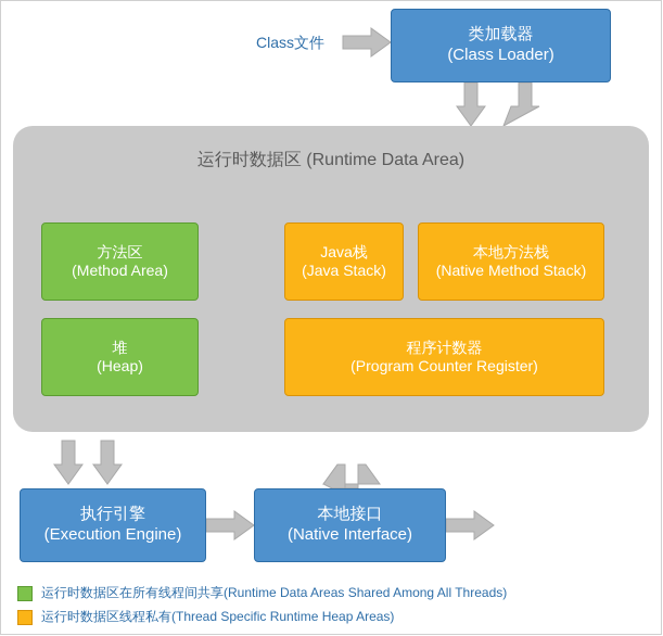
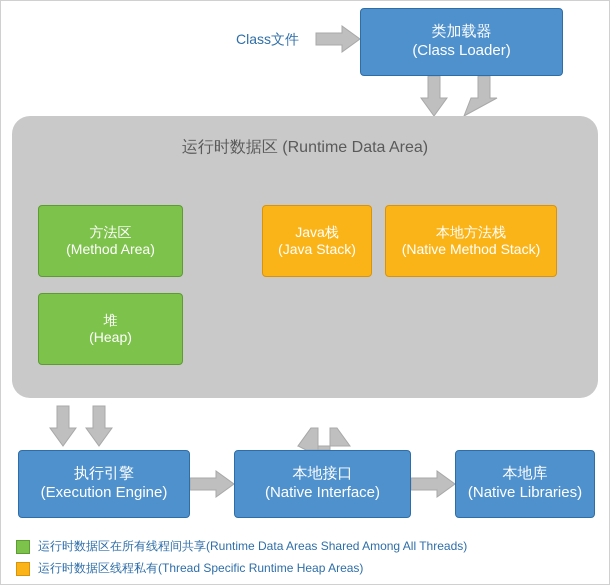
  Class文件
  类加载器
  (Class Loader)
  运行时数据区 (Runtime Data Area)
  方法区
  (Method Area)
  Java栈
  (Java Stack)
  本地方法栈
  (Native Method Stack)
  堆
  (Heap)
- 程序计数器
- (Program Counter Register)
  执行引擎
  (Execution Engine)
  本地接口
  (Native Interface)
+ 本地库
+ (Native Libraries)
  运行时数据区在所有线程间共享(Runtime Data Areas Shared Among All Threads)
  运行时数据区线程私有(Thread Specific Runtime Heap Areas)
